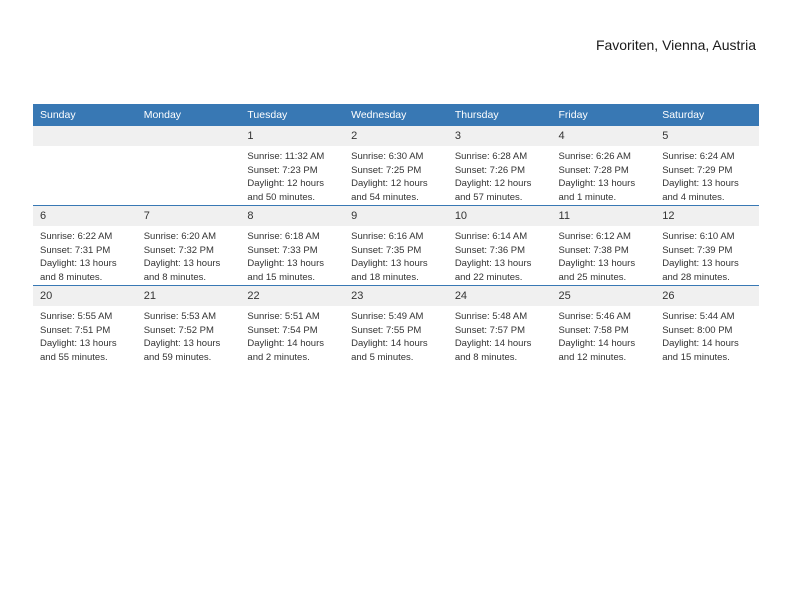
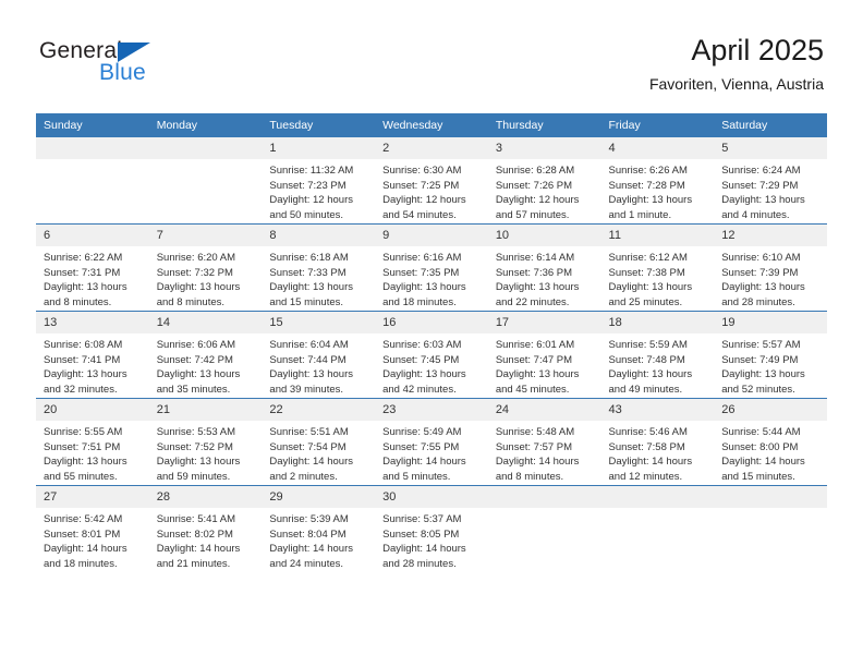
+ General
+ Blue
+ April 2025
  Favoriten, Vienna, Austria
  Sunday	Monday	Tuesday	Wednesday	Thursday	Friday	Saturday
  		1Sunrise: 11:32 AMSunset: 7:23 PMDaylight: 12 hoursand 50 minutes.	2Sunrise: 6:30 AMSunset: 7:25 PMDaylight: 12 hoursand 54 minutes.	3Sunrise: 6:28 AMSunset: 7:26 PMDaylight: 12 hoursand 57 minutes.	4Sunrise: 6:26 AMSunset: 7:28 PMDaylight: 13 hoursand 1 minute.	5Sunrise: 6:24 AMSunset: 7:29 PMDaylight: 13 hoursand 4 minutes.
  6Sunrise: 6:22 AMSunset: 7:31 PMDaylight: 13 hoursand 8 minutes.	7Sunrise: 6:20 AMSunset: 7:32 PMDaylight: 13 hoursand 8 minutes.	8Sunrise: 6:18 AMSunset: 7:33 PMDaylight: 13 hoursand 15 minutes.	9Sunrise: 6:16 AMSunset: 7:35 PMDaylight: 13 hoursand 18 minutes.	10Sunrise: 6:14 AMSunset: 7:36 PMDaylight: 13 hoursand 22 minutes.	11Sunrise: 6:12 AMSunset: 7:38 PMDaylight: 13 hoursand 25 minutes.	12Sunrise: 6:10 AMSunset: 7:39 PMDaylight: 13 hoursand 28 minutes.
+ 13Sunrise: 6:08 AMSunset: 7:41 PMDaylight: 13 hoursand 32 minutes.	14Sunrise: 6:06 AMSunset: 7:42 PMDaylight: 13 hoursand 35 minutes.	15Sunrise: 6:04 AMSunset: 7:44 PMDaylight: 13 hoursand 39 minutes.	16Sunrise: 6:03 AMSunset: 7:45 PMDaylight: 13 hoursand 42 minutes.	17Sunrise: 6:01 AMSunset: 7:47 PMDaylight: 13 hoursand 45 minutes.	18Sunrise: 5:59 AMSunset: 7:48 PMDaylight: 13 hoursand 49 minutes.	19Sunrise: 5:57 AMSunset: 7:49 PMDaylight: 13 hoursand 52 minutes.
- 20Sunrise: 5:55 AMSunset: 7:51 PMDaylight: 13 hoursand 55 minutes.	21Sunrise: 5:53 AMSunset: 7:52 PMDaylight: 13 hoursand 59 minutes.	22Sunrise: 5:51 AMSunset: 7:54 PMDaylight: 14 hoursand 2 minutes.	23Sunrise: 5:49 AMSunset: 7:55 PMDaylight: 14 hoursand 5 minutes.	24Sunrise: 5:48 AMSunset: 7:57 PMDaylight: 14 hoursand 8 minutes.	25Sunrise: 5:46 AMSunset: 7:58 PMDaylight: 14 hoursand 12 minutes.	26Sunrise: 5:44 AMSunset: 8:00 PMDaylight: 14 hoursand 15 minutes.
+ 20Sunrise: 5:55 AMSunset: 7:51 PMDaylight: 13 hoursand 55 minutes.	21Sunrise: 5:53 AMSunset: 7:52 PMDaylight: 13 hoursand 59 minutes.	22Sunrise: 5:51 AMSunset: 7:54 PMDaylight: 14 hoursand 2 minutes.	23Sunrise: 5:49 AMSunset: 7:55 PMDaylight: 14 hoursand 5 minutes.	24Sunrise: 5:48 AMSunset: 7:57 PMDaylight: 14 hoursand 8 minutes.	43Sunrise: 5:46 AMSunset: 7:58 PMDaylight: 14 hoursand 12 minutes.	26Sunrise: 5:44 AMSunset: 8:00 PMDaylight: 14 hoursand 15 minutes.
+ 27Sunrise: 5:42 AMSunset: 8:01 PMDaylight: 14 hoursand 18 minutes.	28Sunrise: 5:41 AMSunset: 8:02 PMDaylight: 14 hoursand 21 minutes.	29Sunrise: 5:39 AMSunset: 8:04 PMDaylight: 14 hoursand 24 minutes.	30Sunrise: 5:37 AMSunset: 8:05 PMDaylight: 14 hoursand 28 minutes.
